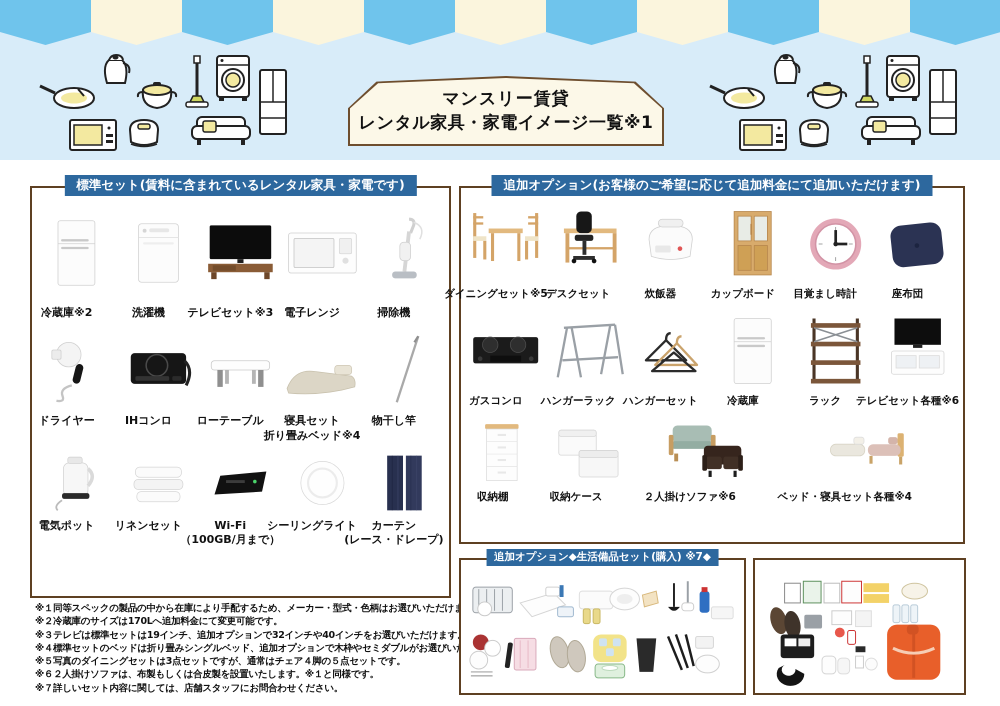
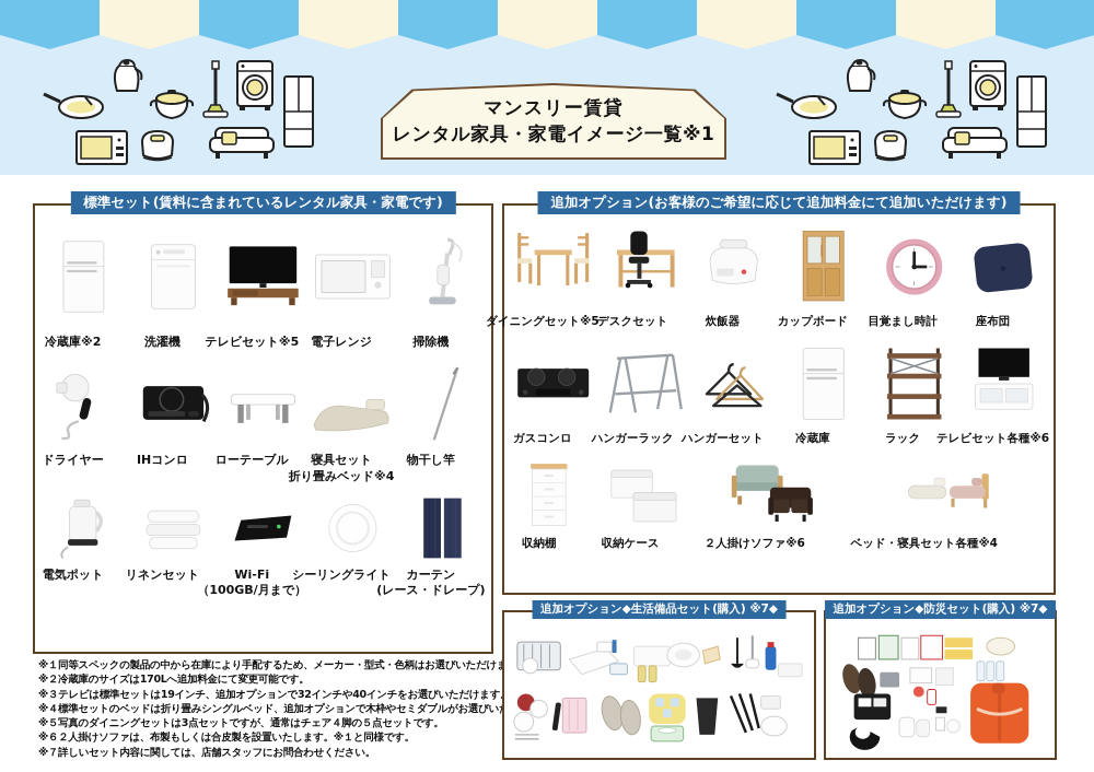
  マンスリー賃貸
  レンタル家具・家電イメージ一覧※1
  標準セット(賃料に含まれているレンタル家具・家電です)
  冷蔵庫※2
  洗濯機
- テレビセット※3
+ テレビセット※5
  電子レンジ
  掃除機
  ドライヤー
  IHコンロ
  ローテーブル
  寝具セット
  折り畳みベッド※4
  物干し竿
  電気ポット
  リネンセット
  Wi-Fi
  （100GB/月まで）
  シーリングライト
  カーテン
  (レース・ドレープ)
  追加オプション(お客様のご希望に応じて追加料金にて追加いただけます)
  ダイニングセット※5
  デスクセット
  炊飯器
  カップボード
  目覚まし時計
  座布団
  ガスコンロ
  ハンガーラック
  ハンガーセット
  冷蔵庫
  ラック
  テレビセット各種※6
  収納棚
  収納ケース
  ２人掛けソファ※6
  ベッド・寝具セット各種※4
  ※１同等スペックの製品の中から在庫により手配するため、メーカー・型式・色柄はお選びいただけ
  ※２冷蔵庫のサイズは170Lへ追加料金にて変更可能です。
  ※３テレビは標準セットは19インチ、追加オプションで32インチや40インチをお選びいただけます
  ※４標準セットのベッドは折り畳みシングルベッド、追加オプションで木枠やセミダブルがお選びい
  ※５写真のダイニングセットは3点セットですが、通常はチェア４脚の５点セットです。
  ※６２人掛けソファは、布製もしくは合皮製を設置いたします。※１と同様です。
  ※７詳しいセット内容に関しては、店舗スタッフにお問合わせください。
  追加オプション◆生活備品セット(購入) ※7◆
+ 追加オプション◆防災セット(購入) ※7◆
